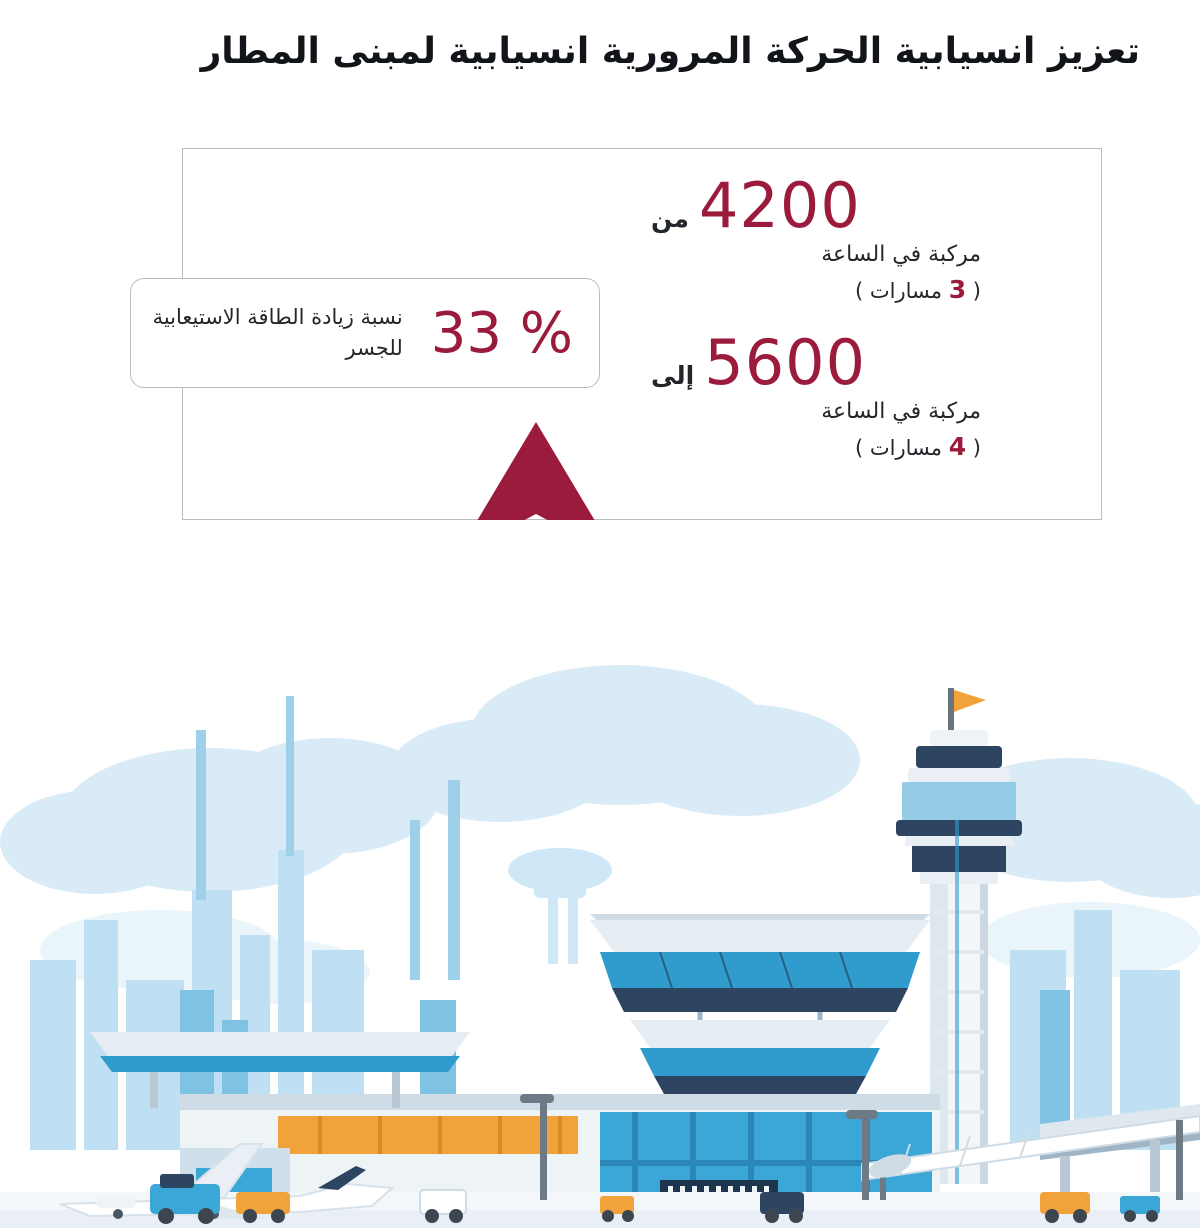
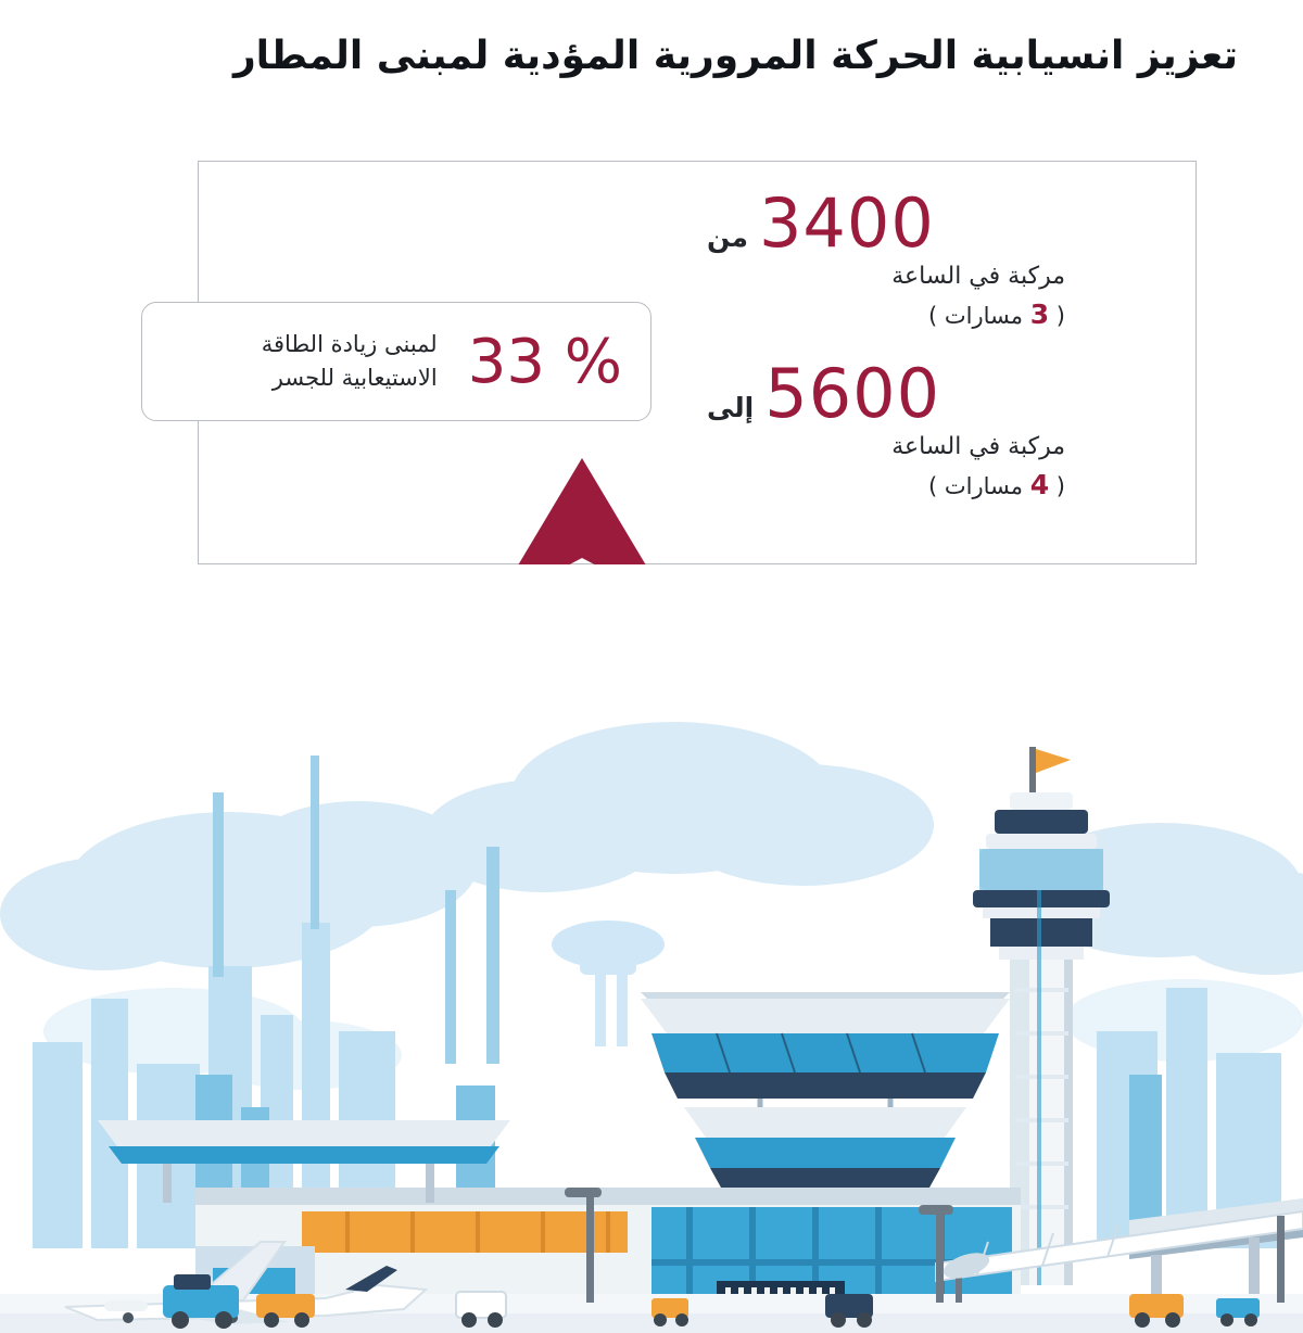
- تعزيز انسيابية الحركة المرورية انسيابية لمبنى المطار
+ تعزيز انسيابية الحركة المرورية المؤدية لمبنى المطار
  من
- 4200
+ 3400
  مركبة في الساعة
  ( 3 مسارات )
  إلى
  5600
  مركبة في الساعة
  ( 4 مسارات )
  33 %
- نسبة زيادة الطاقة الاستيعابية للجسر
+ لمبنى زيادة الطاقة الاستيعابية للجسر
